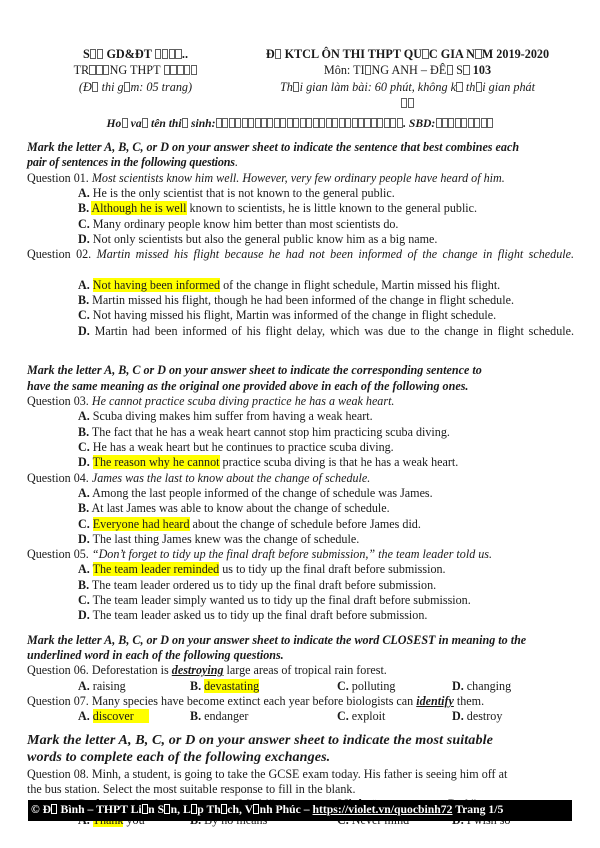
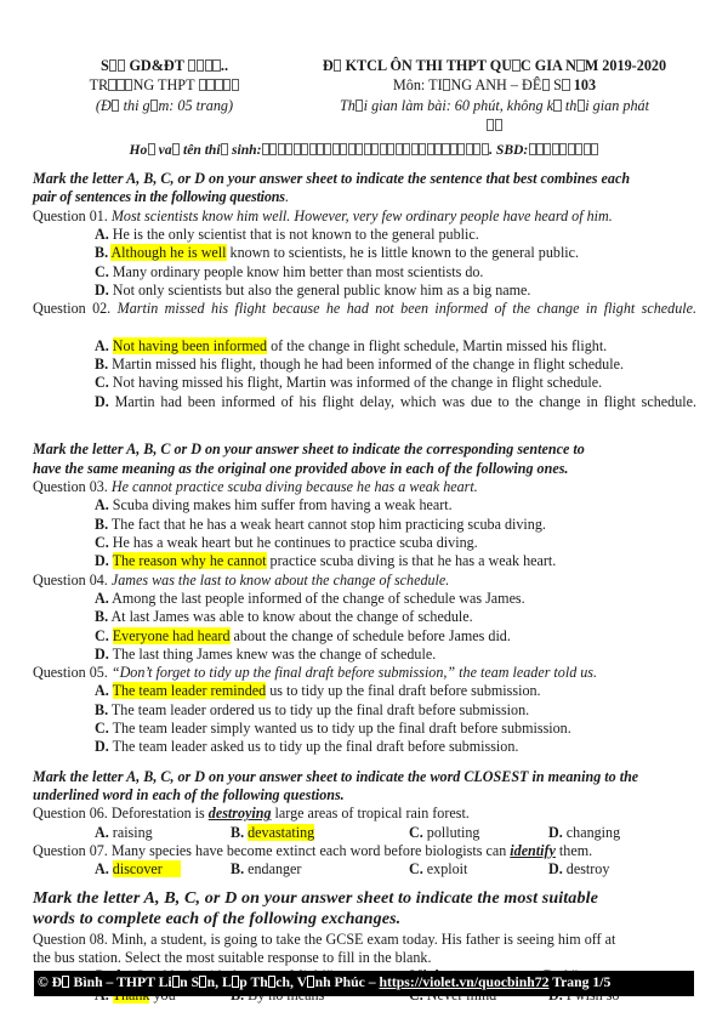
  S GD&ĐT ..
  TR NG THPT
  (Đ thi g m: 05 trang)
  Đ KTCL ÔN THI THPT QU C GIA N M 2019-2020
  Môn: TI NG ANH – ĐÊ S 103
  Th i gian làm bài: 60 phút, không k th i gian phát
  Ho va tên thi sinh: . SBD:
  Mark the letter A, B, C, or D on your answer sheet to indicate the sentence that best combines each
  pair of sentences in the following questions.
  Question 01. Most scientists know him well. However, very few ordinary people have heard of him.
  A. He is the only scientist that is not known to the general public.
  B. Although he is well known to scientists, he is little known to the general public.
  C. Many ordinary people know him better than most scientists do.
  D. Not only scientists but also the general public know him as a big name.
  Question 02. Martin missed his flight because he had not been informed of the change in flight schedule.
  A. Not having been informed of the change in flight schedule, Martin missed his flight.
  B. Martin missed his flight, though he had been informed of the change in flight schedule.
  C. Not having missed his flight, Martin was informed of the change in flight schedule.
  D. Martin had been informed of his flight delay, which was due to the change in flight schedule.
  Mark the letter A, B, C or D on your answer sheet to indicate the corresponding sentence to
  have the same meaning as the original one provided above in each of the following ones.
- Question 03. He cannot practice scuba diving practice he has a weak heart.
+ Question 03. He cannot practice scuba diving because he has a weak heart.
  A. Scuba diving makes him suffer from having a weak heart.
  B. The fact that he has a weak heart cannot stop him practicing scuba diving.
  C. He has a weak heart but he continues to practice scuba diving.
  D. The reason why he cannot practice scuba diving is that he has a weak heart.
  Question 04. James was the last to know about the change of schedule.
  A. Among the last people informed of the change of schedule was James.
  B. At last James was able to know about the change of schedule.
  C. Everyone had heard about the change of schedule before James did.
  D. The last thing James knew was the change of schedule.
  Question 05. “Don’t forget to tidy up the final draft before submission,” the team leader told us.
  A. The team leader reminded us to tidy up the final draft before submission.
  B. The team leader ordered us to tidy up the final draft before submission.
  C. The team leader simply wanted us to tidy up the final draft before submission.
  D. The team leader asked us to tidy up the final draft before submission.
  Mark the letter A, B, C, or D on your answer sheet to indicate the word CLOSEST in meaning to the
  underlined word in each of the following questions.
  Question 06. Deforestation is destroying large areas of tropical rain forest.
  A. raising
  B. devastating
  C. polluting
  D. changing
- Question 07. Many species have become extinct each year before biologists can identify them.
+ Question 07. Many species have become extinct each word before biologists can identify them.
  A. discover
  B. endanger
  C. exploit
  D. destroy
  Mark the letter A, B, C, or D on your answer sheet to indicate the most suitable
  words to complete each of the following exchanges.
  Question 08. Minh, a student, is going to take the GCSE exam today. His father is seeing him off at
  the bus station. Select the most suitable response to fill in the blank.
  © Đ Bình – THPT Li n S n, L p Th ch, V nh Phúc – https://violet.vn/quocbinh72 Trang 1/5
